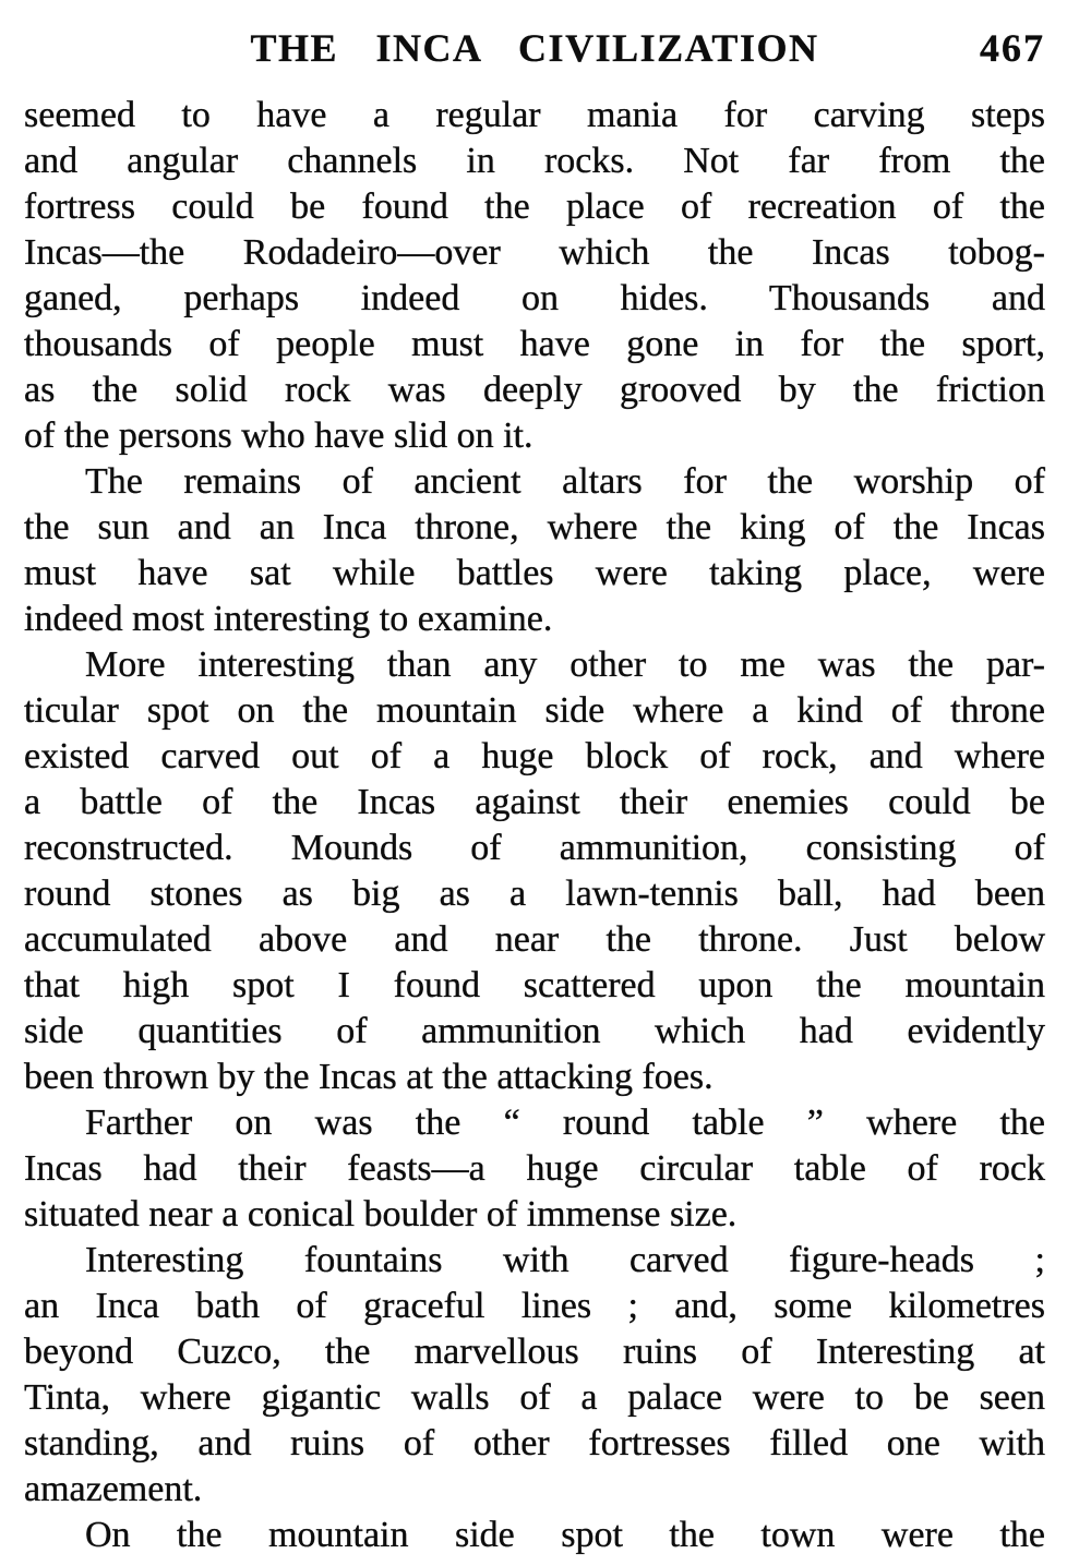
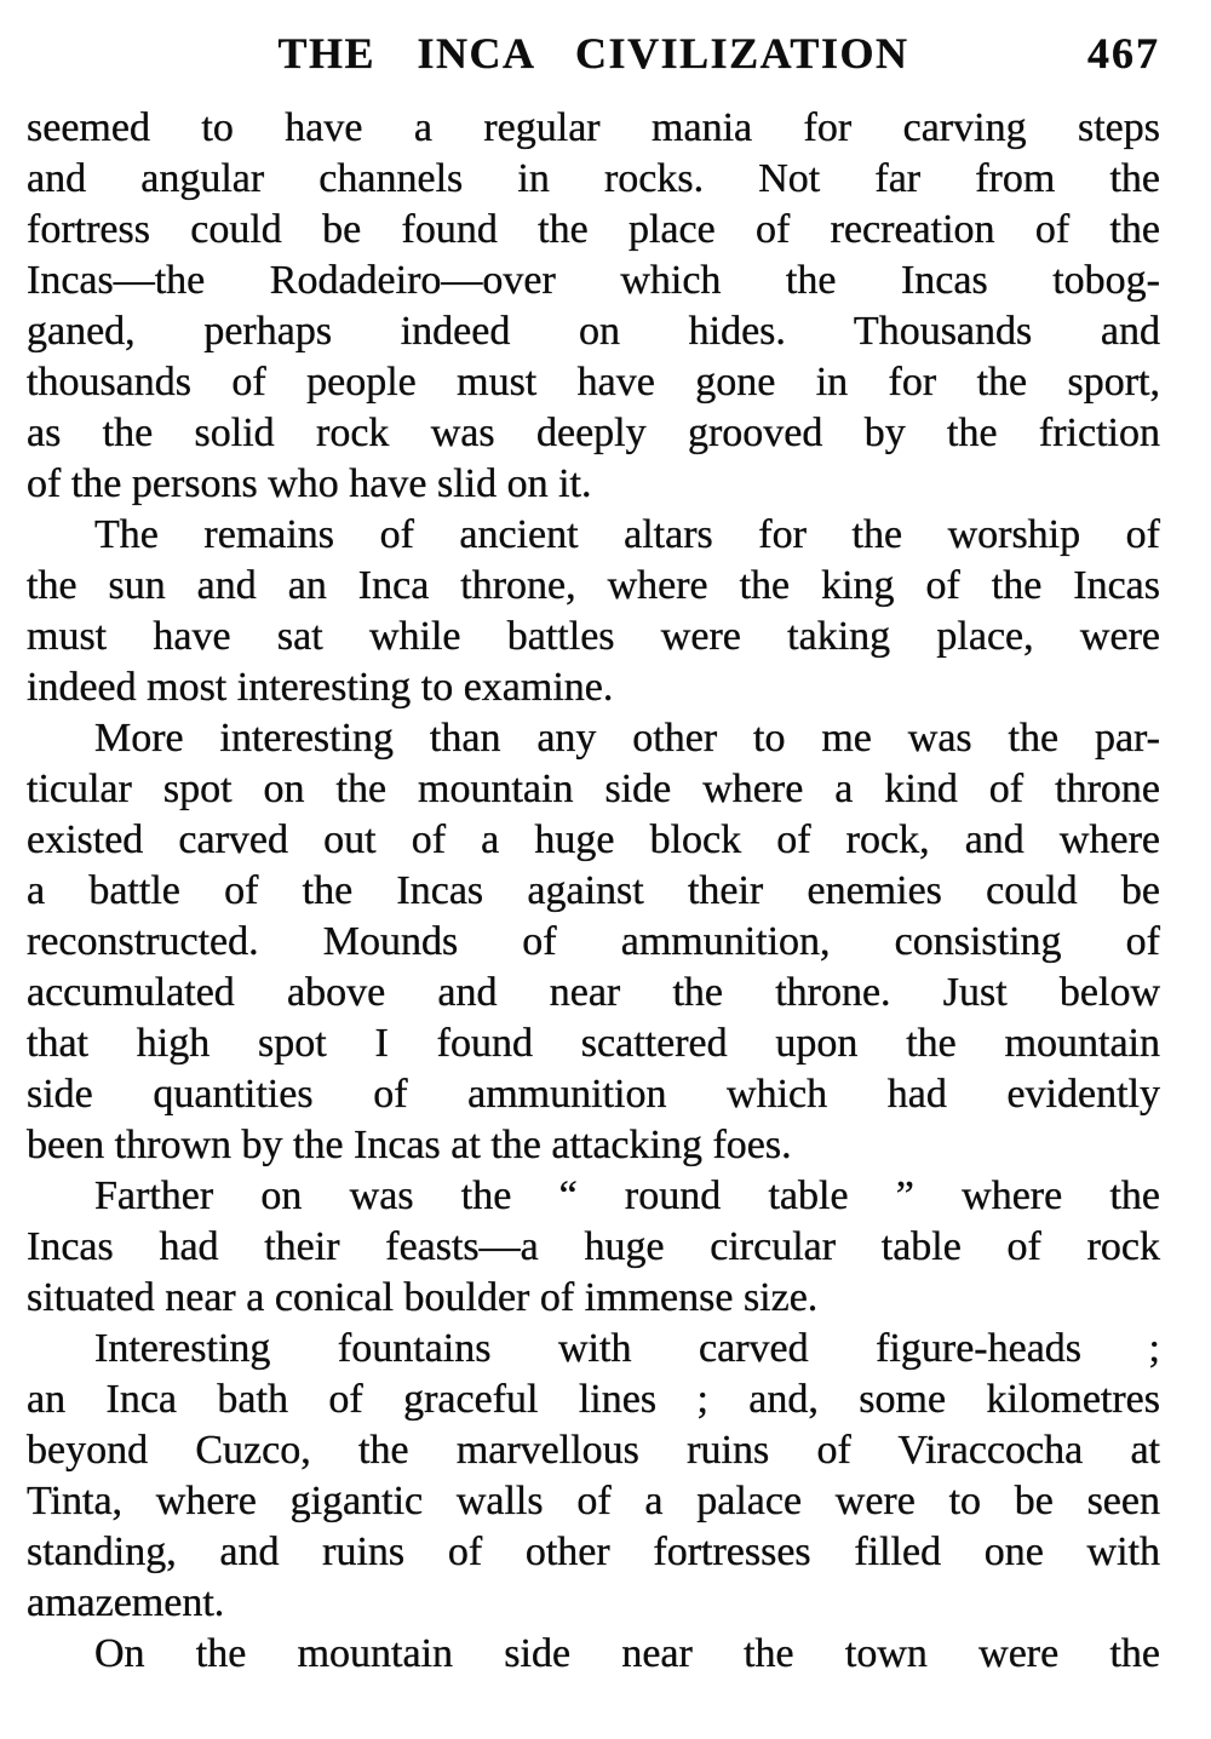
  THE INCA CIVILIZATION
  467
  seemed to have a regular mania for carving steps
  and angular channels in rocks. Not far from the
  fortress could be found the place of recreation of the
  Incas—the Rodadeiro—over which the Incas tobog-
  ganed, perhaps indeed on hides. Thousands and
  thousands of people must have gone in for the sport,
  as the solid rock was deeply grooved by the friction
  of the persons who have slid on it.
  The remains of ancient altars for the worship of
  the sun and an Inca throne, where the king of the Incas
  must have sat while battles were taking place, were
  indeed most interesting to examine.
  More interesting than any other to me was the par-
  ticular spot on the mountain side where a kind of throne
  existed carved out of a huge block of rock, and where
  a battle of the Incas against their enemies could be
  reconstructed. Mounds of ammunition, consisting of
- round stones as big as a lawn-tennis ball, had been
  accumulated above and near the throne. Just below
  that high spot I found scattered upon the mountain
  side quantities of ammunition which had evidently
  been thrown by the Incas at the attacking foes.
  Farther on was the “ round table ” where the
  Incas had their feasts—a huge circular table of rock
  situated near a conical boulder of immense size.
  Interesting fountains with carved figure-heads ;
  an Inca bath of graceful lines ; and, some kilometres
- beyond Cuzco, the marvellous ruins of Interesting at
+ beyond Cuzco, the marvellous ruins of Viraccocha at
  Tinta, where gigantic walls of a palace were to be seen
  standing, and ruins of other fortresses filled one with
  amazement.
- On the mountain side spot the town were the
+ On the mountain side near the town were the
